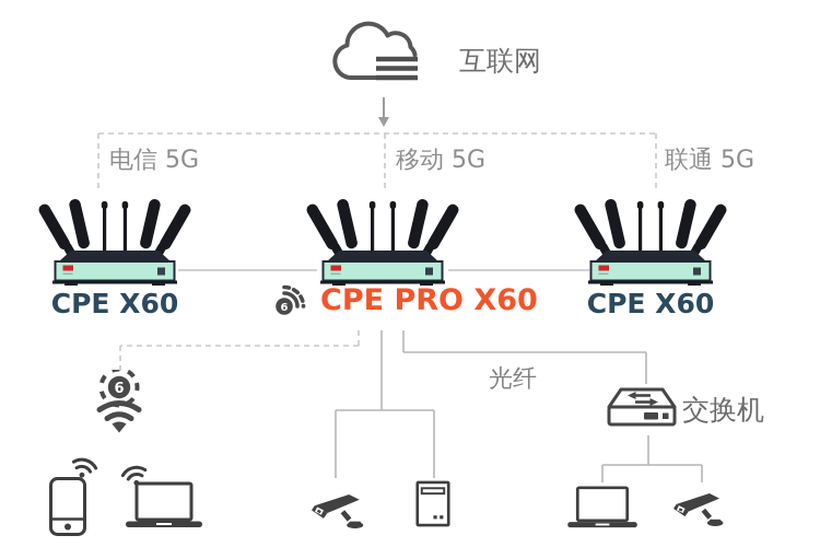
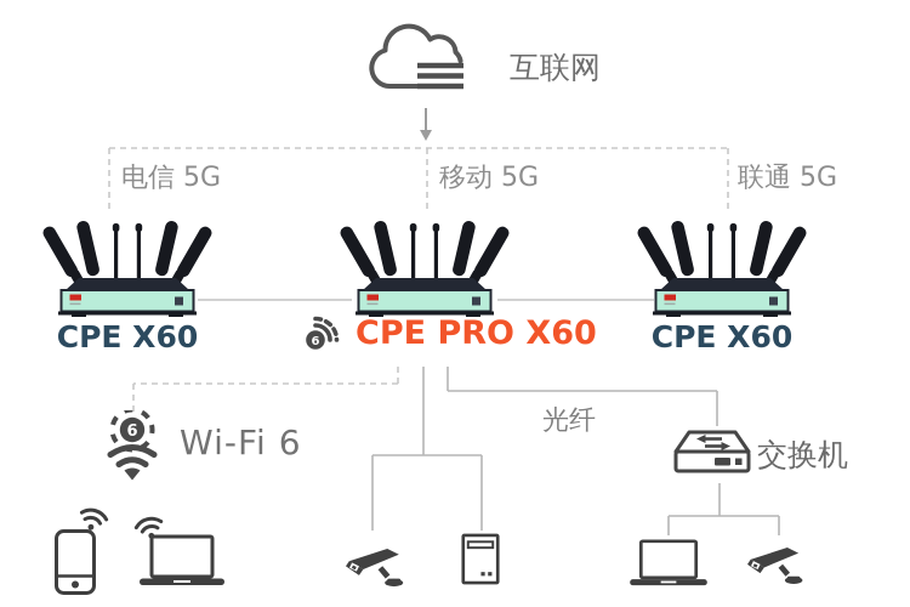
  互联网
  电信 5G
  移动 5G
  联通 5G
  CPE X60
  6
  CPE PRO X60
  CPE X60
  6
+ Wi-Fi 6
  光纤
  交换机
